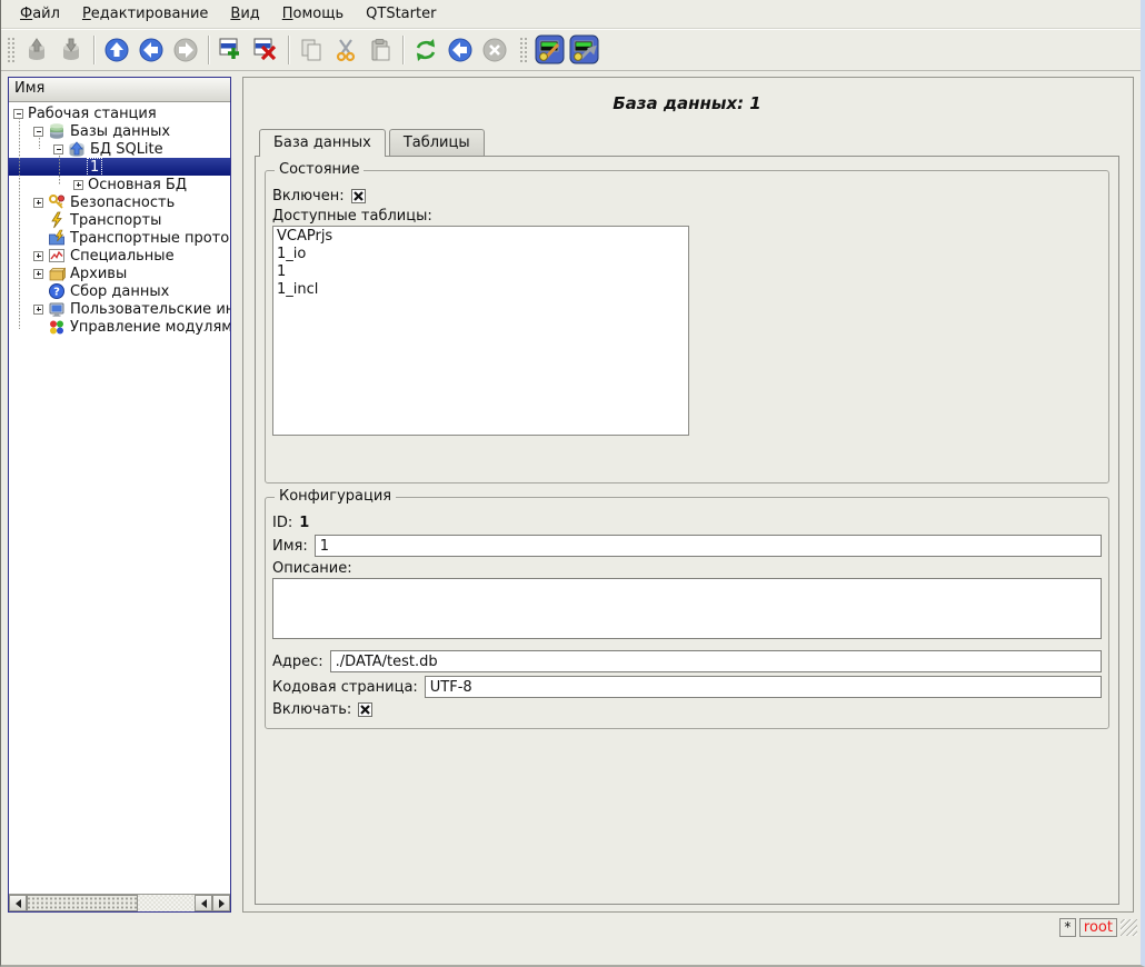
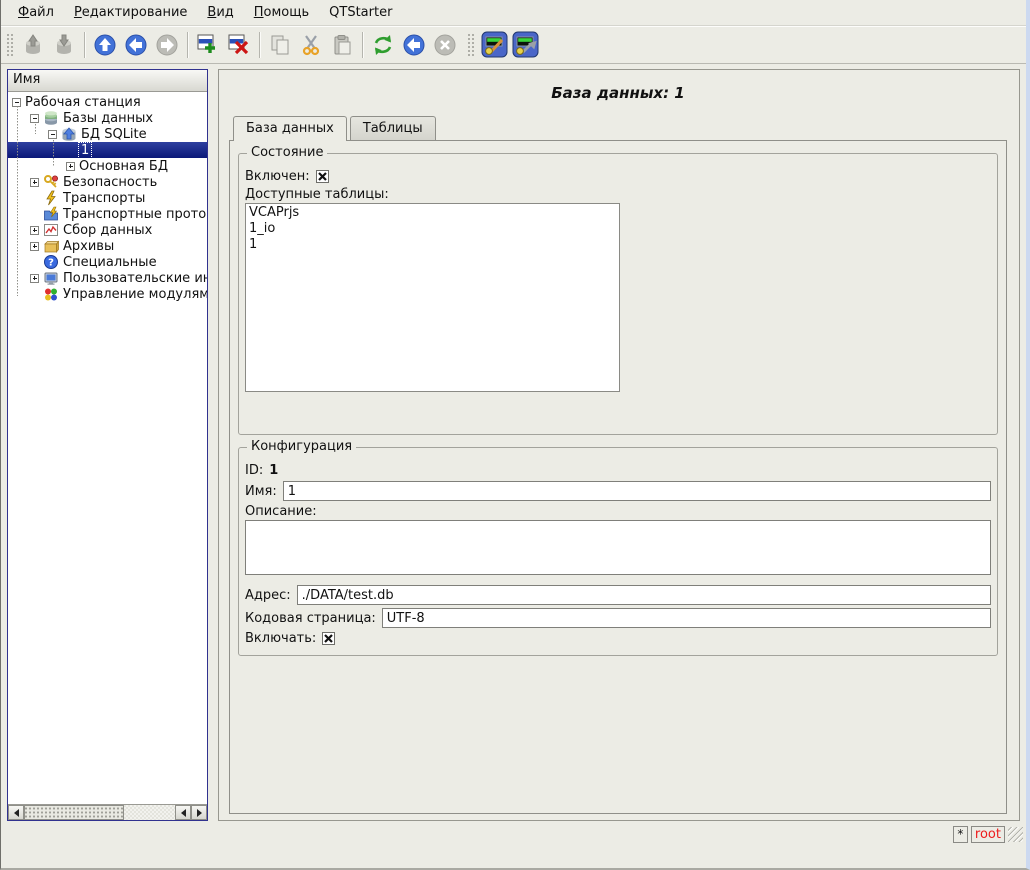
  Файл
  Редактирование
  Вид
  Помощь
  QTStarter
  Имя
  Рабочая станция
  Базы данных
  БД SQLite
  1
  Основная БД
  Безопасность
  Транспорты
  Транспортные прото
- Специальные
+ Сбор данных
  Архивы
  ?
- Сбор данных
+ Специальные
  Управление модулям
  База данных: 1
  База данных
  Таблицы
  Состояние
  Включен:
  Доступные таблицы:
  VCAPrjs
  1_io
  1
- 1_incl
  Конфигурация
  ID:
  1
  Имя:
  1
  Описание:
  Адрес:
  ./DATA/test.db
  Кодовая страница:
  UTF-8
  Включать:
  *
  root
